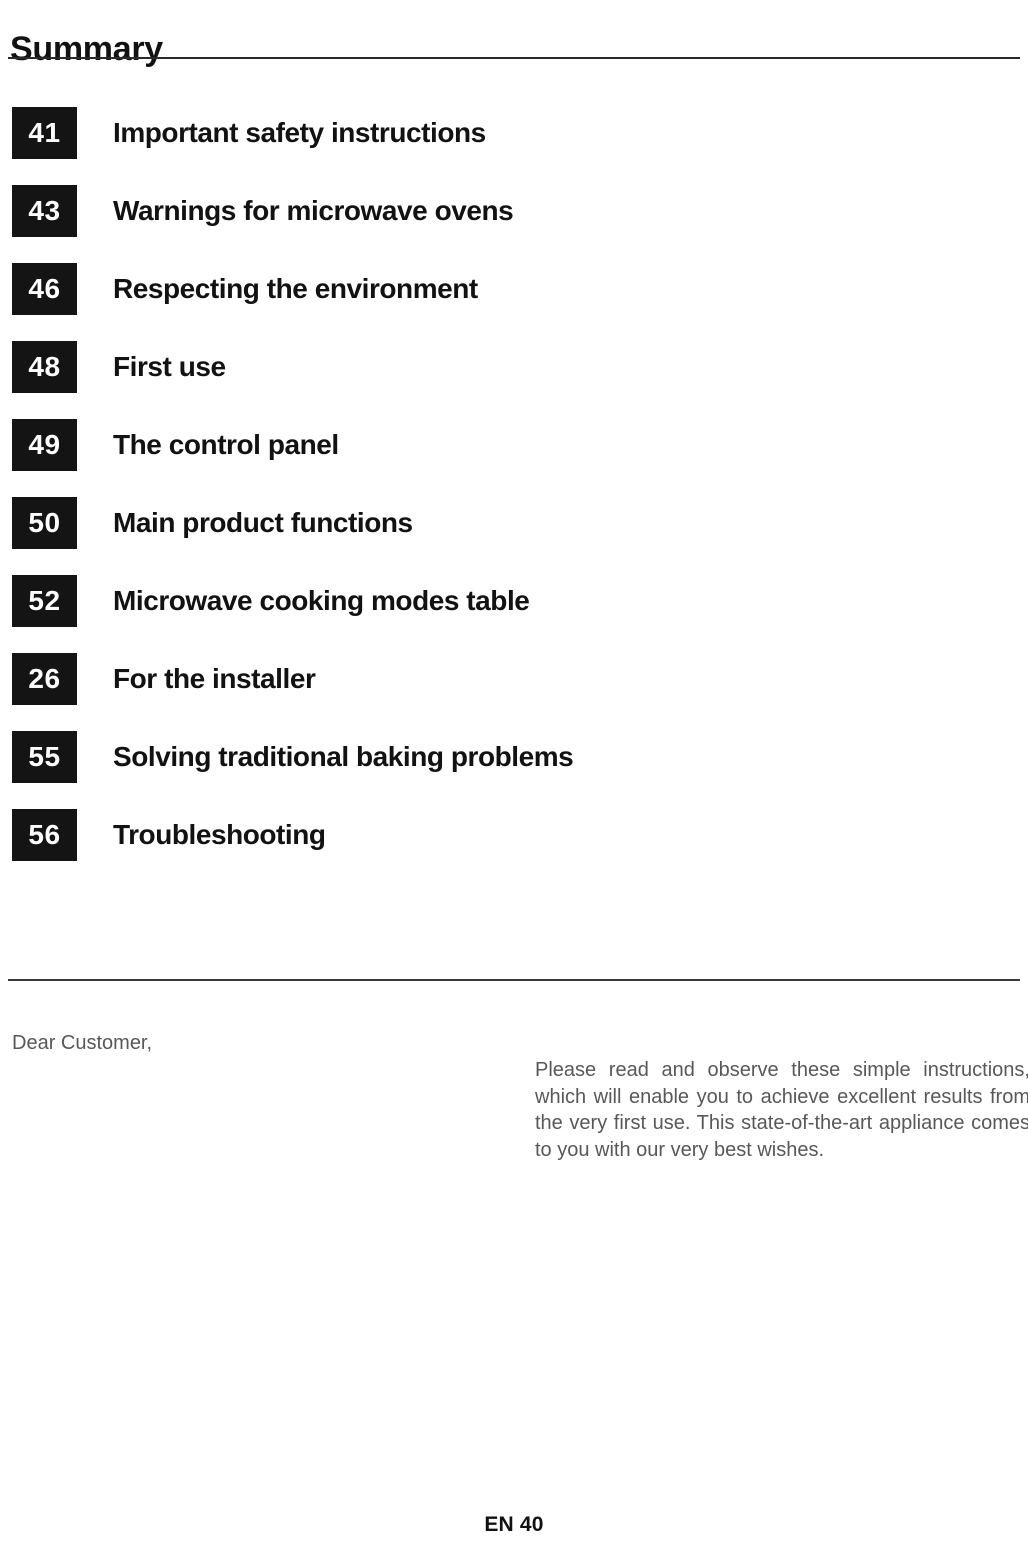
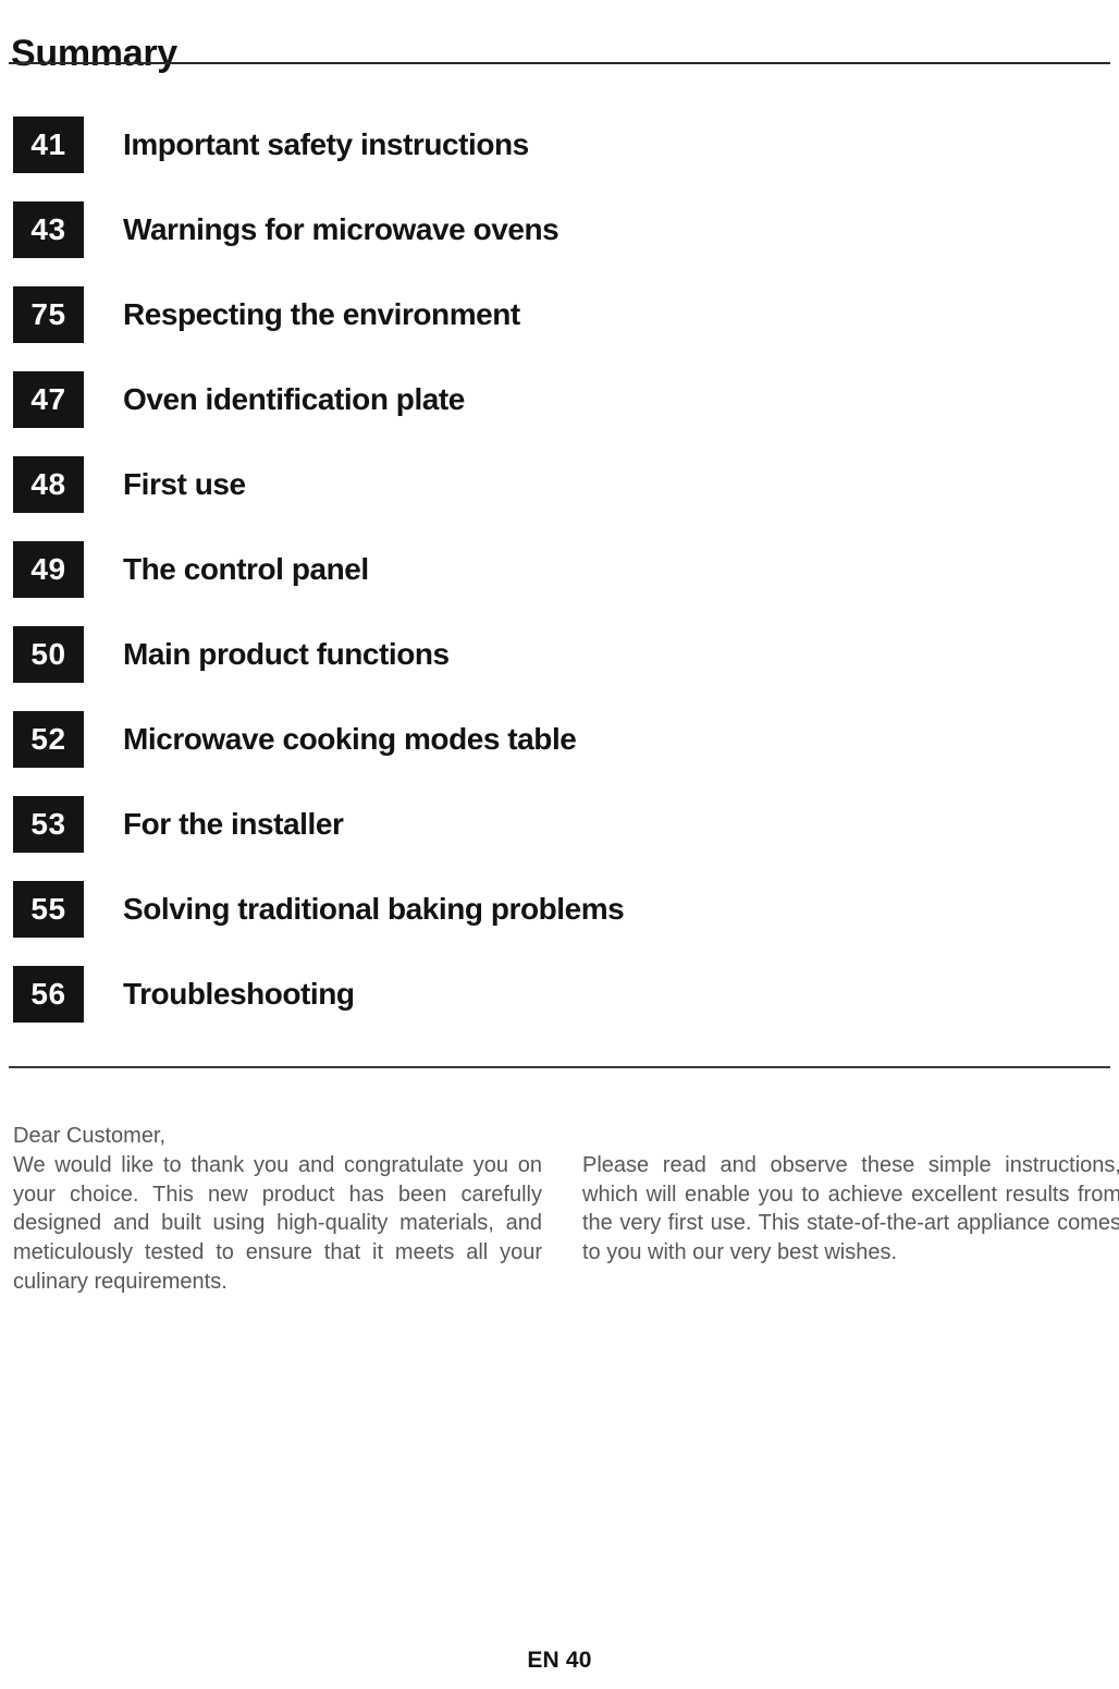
  Summary
  41
  Important safety instructions
  43
  Warnings for microwave ovens
- 46
+ 75
  Respecting the environment
+ 47
+ Oven identification plate
  48
  First use
  49
  The control panel
  50
  Main product functions
  52
  Microwave cooking modes table
- 26
+ 53
  For the installer
  55
  Solving traditional baking problems
  56
  Troubleshooting
  Dear Customer,
+ We would like to thank you and congratulate you on your choice. This new product has been carefully designed and built using high-quality materials, and meticulously tested to ensure that it meets all your culinary requirements.
  Please read and observe these simple instructions, which will enable you to achieve excellent results from the very first use. This state-of-the-art appliance comes to you with our very best wishes.
  EN 40
